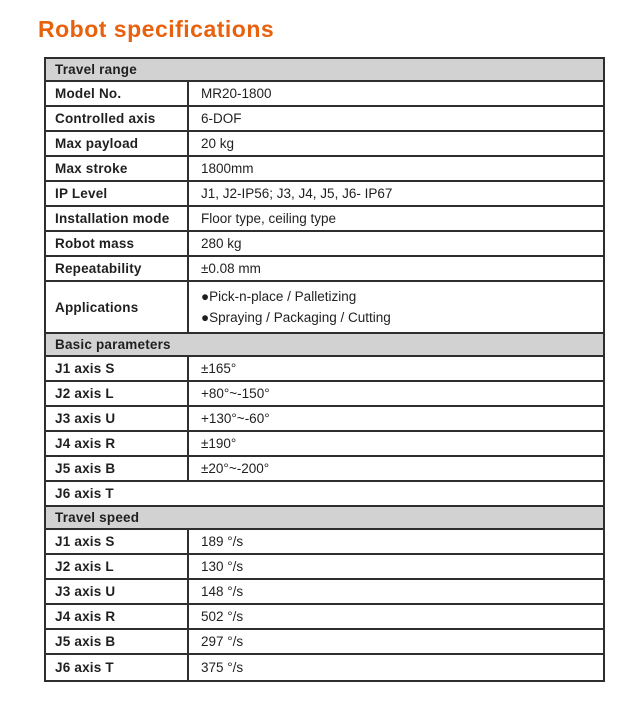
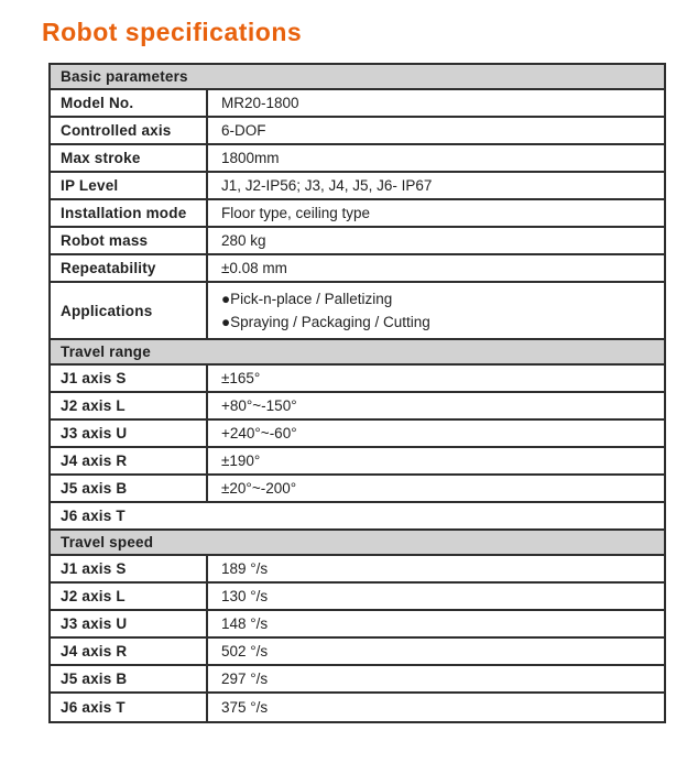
  Robot specifications
- Travel range
+ Basic parameters
  Model No.
  MR20-1800
  Controlled axis
  6-DOF
- Max payload
- 20 kg
  Max stroke
  1800mm
  IP Level
  J1, J2-IP56; J3, J4, J5, J6- IP67
  Installation mode
  Floor type, ceiling type
  Robot mass
  280 kg
  Repeatability
  ±0.08 mm
  Applications
  ●Pick-n-place / Palletizing
  ●Spraying / Packaging / Cutting
- Basic parameters
+ Travel range
  J1 axis S
  ±165°
  J2 axis L
  +80°~-150°
  J3 axis U
- +130°~-60°
+ +240°~-60°
  J4 axis R
  ±190°
  J5 axis B
  ±20°~-200°
  J6 axis T
  Travel speed
  J1 axis S
  189 °/s
  J2 axis L
  130 °/s
  J3 axis U
  148 °/s
  J4 axis R
  502 °/s
  J5 axis B
  297 °/s
  J6 axis T
  375 °/s
